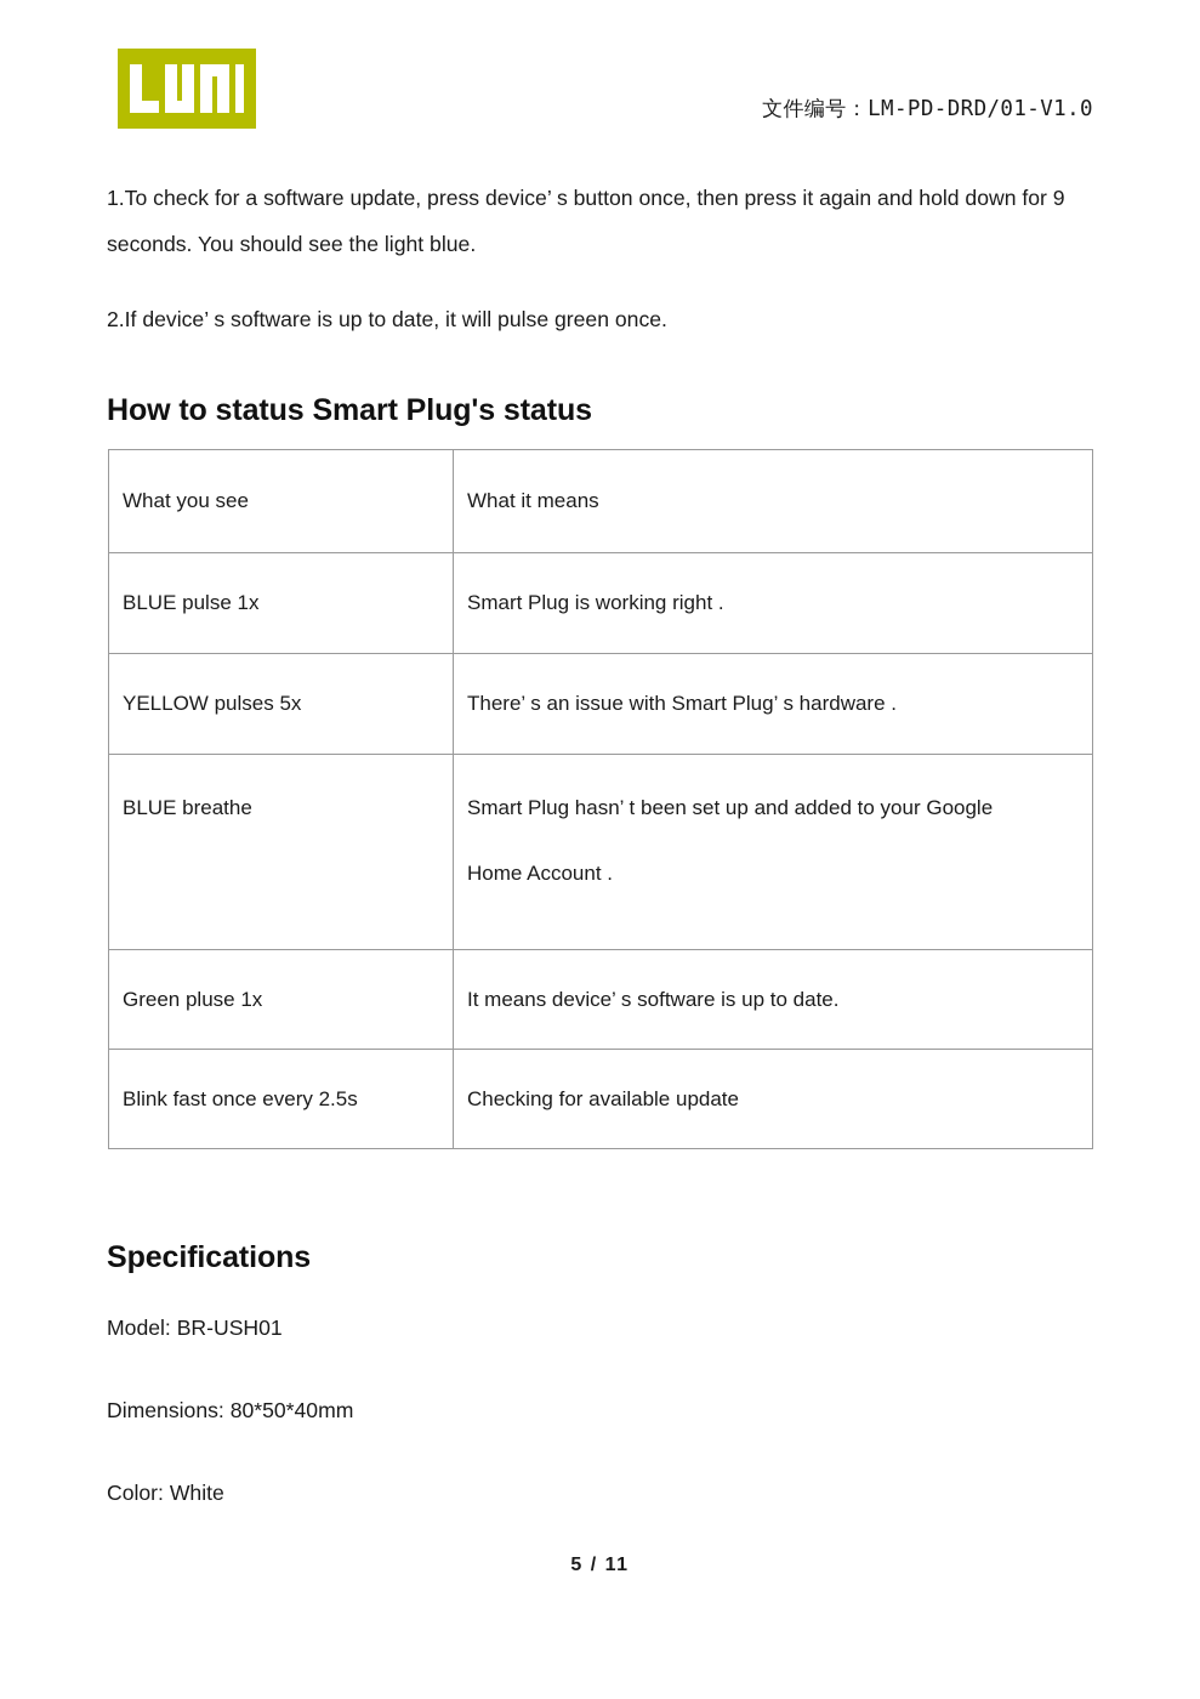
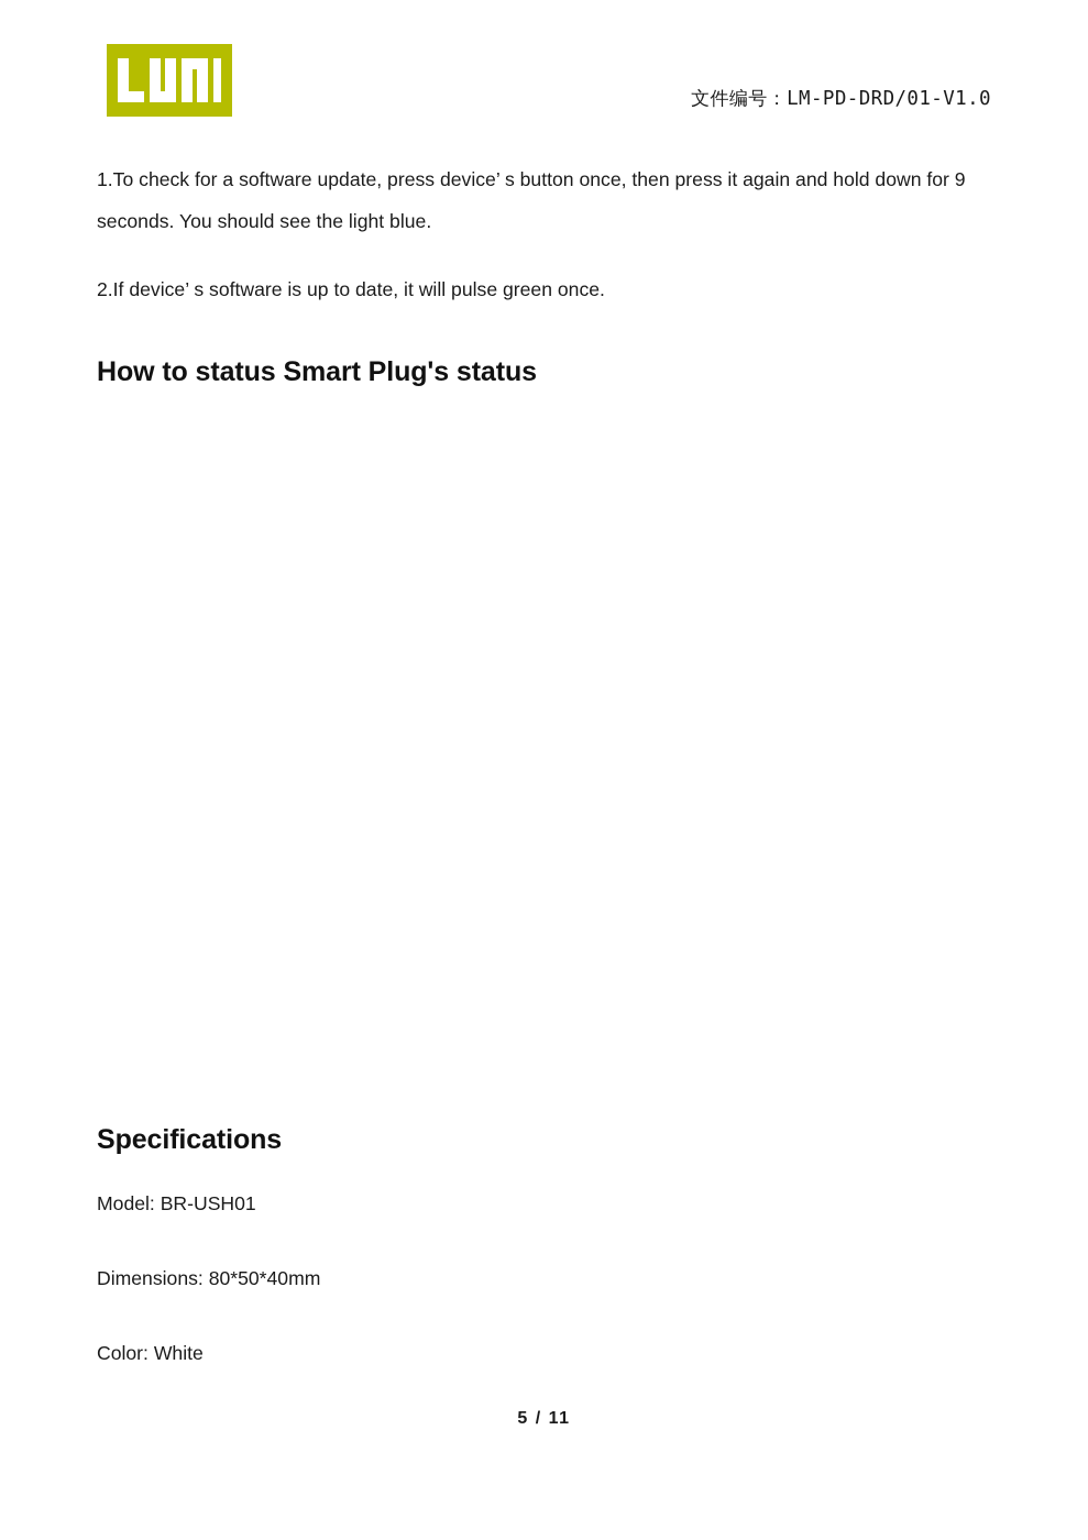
  文件编号：LM-PD-DRD/01-V1.0
  1.To check for a software update, press device’ s button once, then press it again and hold down for 9 seconds. You should see the light blue.
  2.If device’ s software is up to date, it will pulse green once.
  How to status Smart Plug's status
- What you see	What it means
- BLUE pulse 1x	Smart Plug is working right .
- YELLOW pulses 5x	There’ s an issue with Smart Plug’ s hardware .
- BLUE breathe	Smart Plug hasn’ t been set up and added to your Google Home Account .
- Green pluse 1x	It means device’ s software is up to date.
- Blink fast once every 2.5s	Checking for available update
  Specifications
  Model: BR-USH01
  Dimensions: 80*50*40mm
  Color: White
  5 / 11
